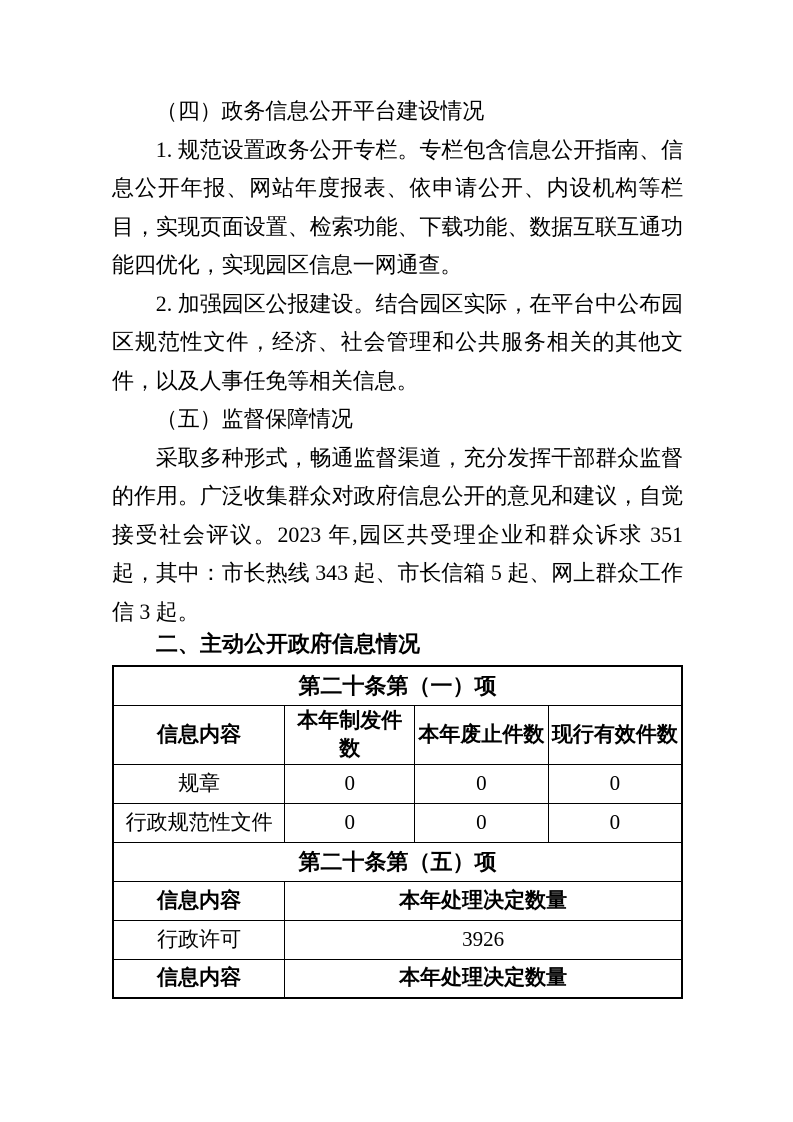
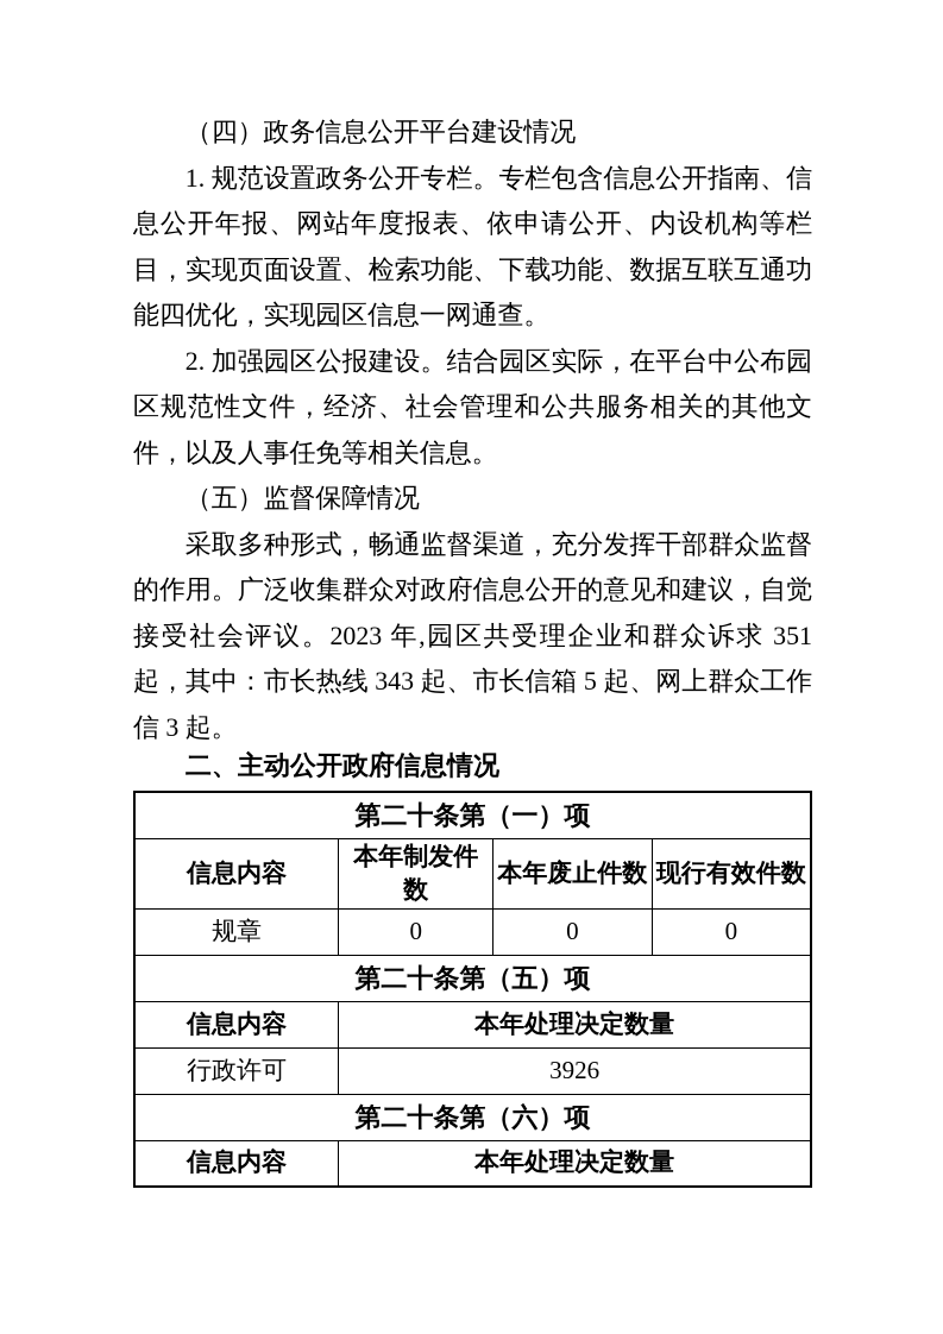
  （四）政务信息公开平台建设情况
  1. 规范设置政务公开专栏。专栏包含信息公开指南、信息公开年报、网站年度报表、依申请公开、内设机构等栏目，实现页面设置、检索功能、下载功能、数据互联互通功能四优化，实现园区信息一网通查。
  2. 加强园区公报建设。结合园区实际，在平台中公布园区规范性文件，经济、社会管理和公共服务相关的其他文件，以及人事任免等相关信息。
  （五）监督保障情况
  采取多种形式，畅通监督渠道，充分发挥干部群众监督的作用。广泛收集群众对政府信息公开的意见和建议，自觉接受社会评议。2023 年,园区共受理企业和群众诉求 351 起，其中：市长热线 343 起、市长信箱 5 起、网上群众工作信 3 起。
  二、主动公开政府信息情况
  第二十条第（一）项
  信息内容	本年制发件数	本年废止件数	现行有效件数
  规章	0	0	0
- 行政规范性文件	0	0	0
  第二十条第（五）项
  信息内容	本年处理决定数量
  行政许可	3926
+ 第二十条第（六）项
  信息内容	本年处理决定数量
